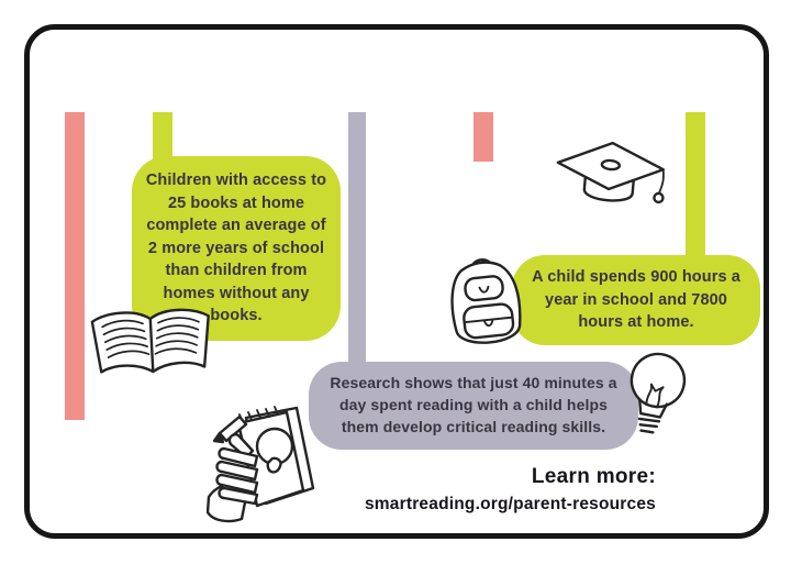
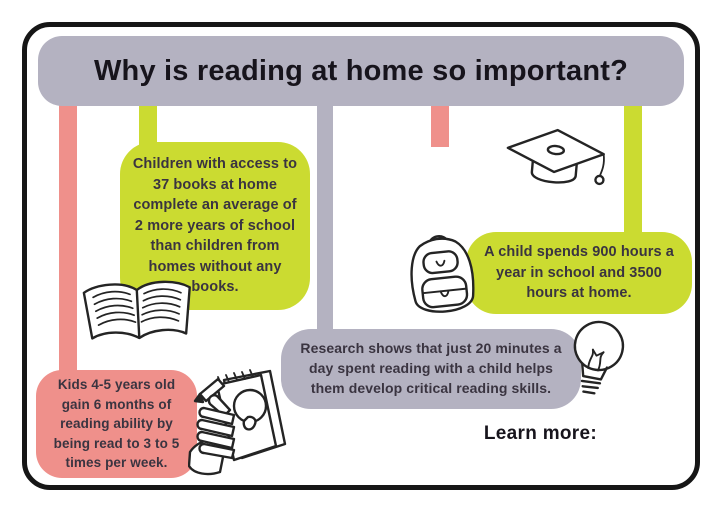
+ Why is reading at home so important?
- Children with access to 25 books at home complete an average of 2 more years of school than children from homes without any books.
+ Children with access to 37 books at home complete an average of 2 more years of school than children from homes without any books.
- A child spends 900 hours a year in school and 7800 hours at home.
+ A child spends 900 hours a year in school and 3500 hours at home.
- Research shows that just 40 minutes a day spent reading with a child helps them develop critical reading skills.
+ Research shows that just 20 minutes a day spent reading with a child helps them develop critical reading skills.
+ Kids 4-5 years old gain 6 months of reading ability by being read to 3 to 5 times per week.
  Learn more:
- smartreading.org/parent-resources
